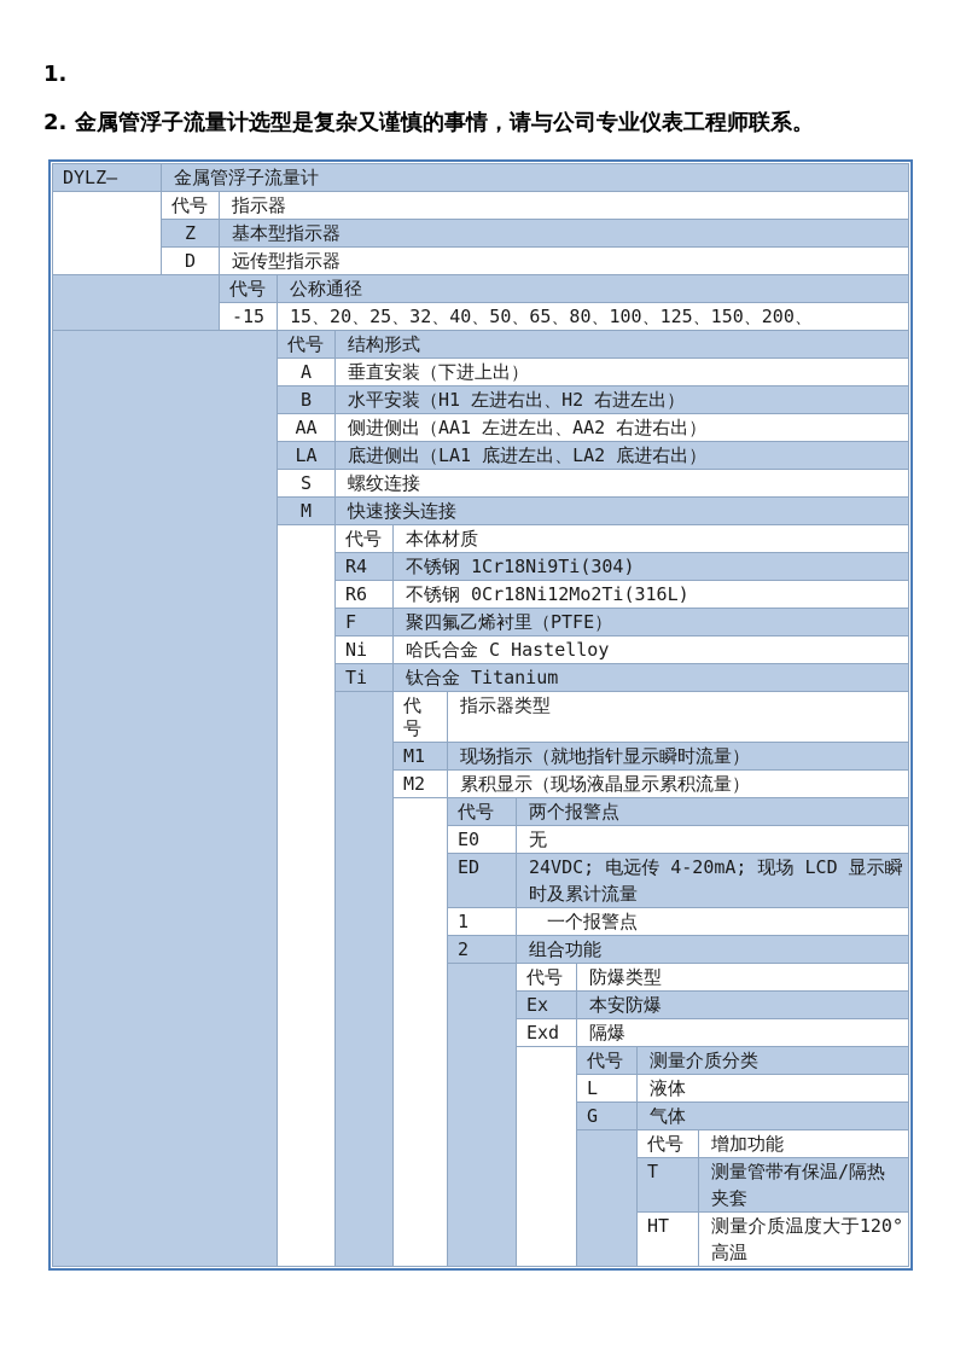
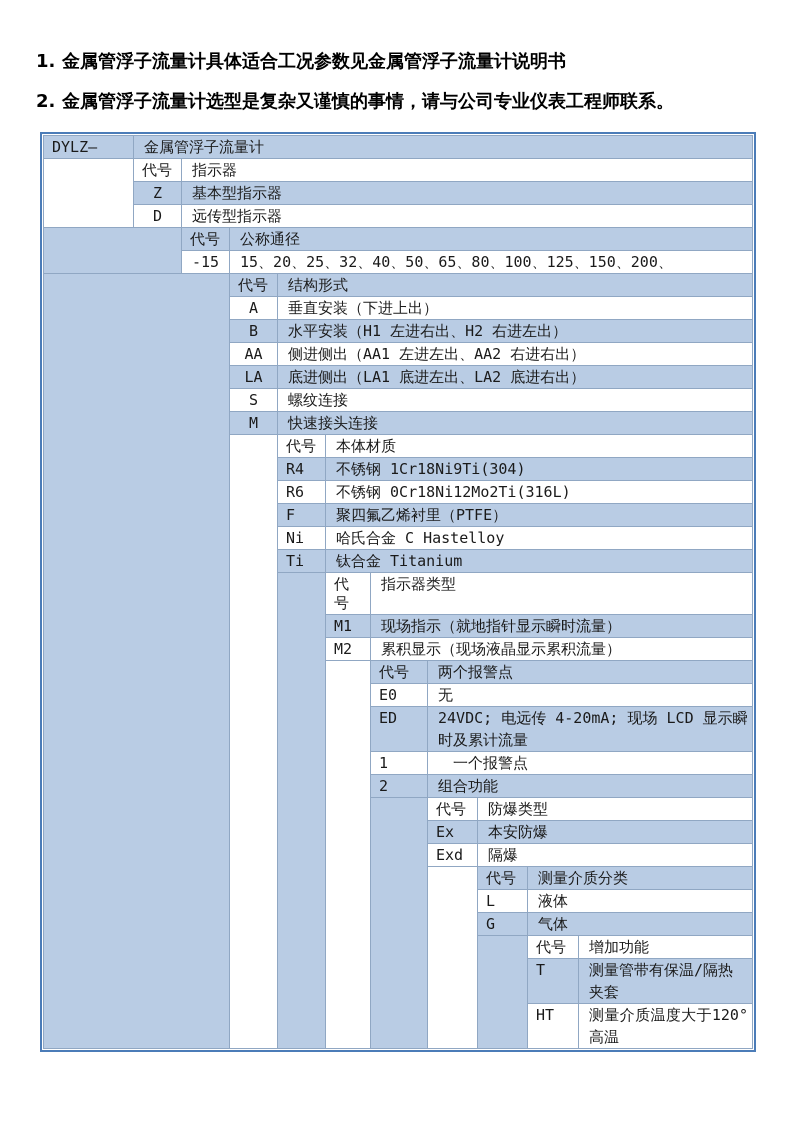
  1.
+ 金属管浮子流量计具体适合工况参数见金属管浮子流量计说明书
  2.
  金属管浮子流量计选型是复杂又谨慎的事情，请与公司专业仪表工程师联系。
  DYLZ—	金属管浮子流量计
  	代号	指示器
  Z	基本型指示器
  D	远传型指示器
  	代号	公称通径
  -15	15、20、25、32、40、50、65、80、100、125、150、200、
  	代号	结构形式
  A	垂直安装（下进上出）
  B	水平安装（H1 左进右出、H2 右进左出）
  AA	侧进侧出（AA1 左进左出、AA2 右进右出）
  LA	底进侧出（LA1 底进左出、LA2 底进右出）
  S	螺纹连接
  M	快速接头连接
  	代号	本体材质
  R4	不锈钢 1Cr18Ni9Ti(304)
  R6	不锈钢 0Cr18Ni12Mo2Ti(316L)
  F	聚四氟乙烯衬里（PTFE）
  Ni	哈氏合金 C Hastelloy
  Ti	钛合金 Titanium
  	代号	指示器类型
  M1	现场指示（就地指针显示瞬时流量）
  M2	累积显示（现场液晶显示累积流量）
  	代号	两个报警点
  E0	无
  ED	24VDC; 电远传 4-20mA; 现场 LCD 显示瞬时及累计流量
  1	一个报警点
  2	组合功能
  	代号	防爆类型
  Ex	本安防爆
  Exd	隔爆
  	代号	测量介质分类
  L	液体
  G	气体
  	代号	增加功能
  T	测量管带有保温/隔热夹套
  HT	测量介质温度大于120°高温
